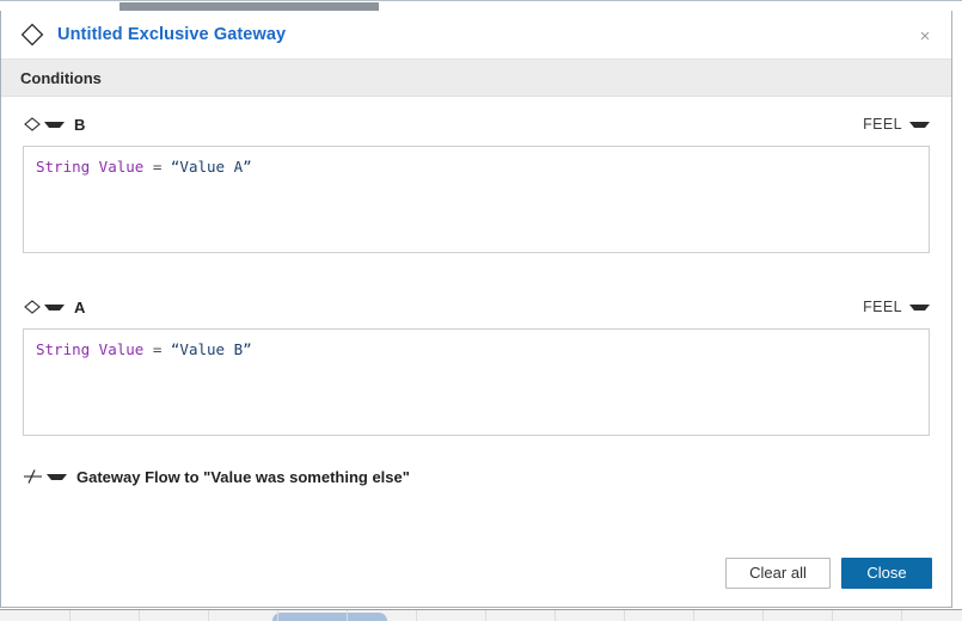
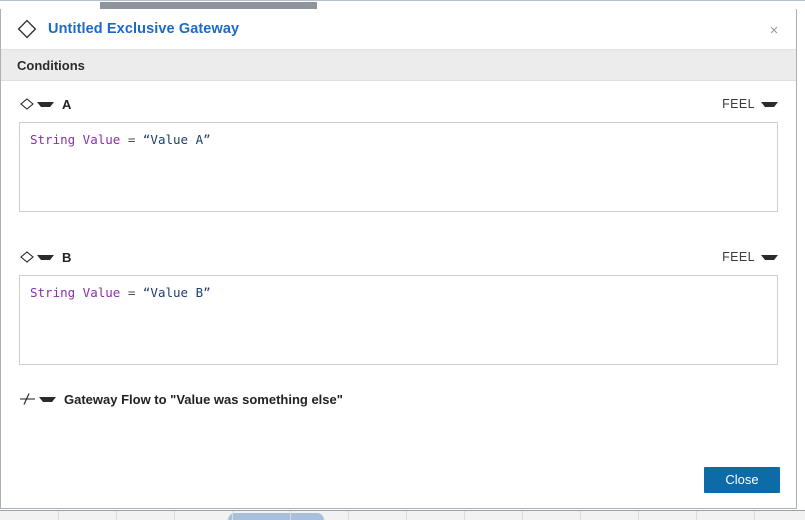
  Untitled Exclusive Gateway
  ×
  Conditions
- B
+ A
  FEEL
  String Value = “Value A”
- A
+ B
  FEEL
  String Value = “Value B”
  Gateway Flow to "Value was something else"
- Clear all
  Close
